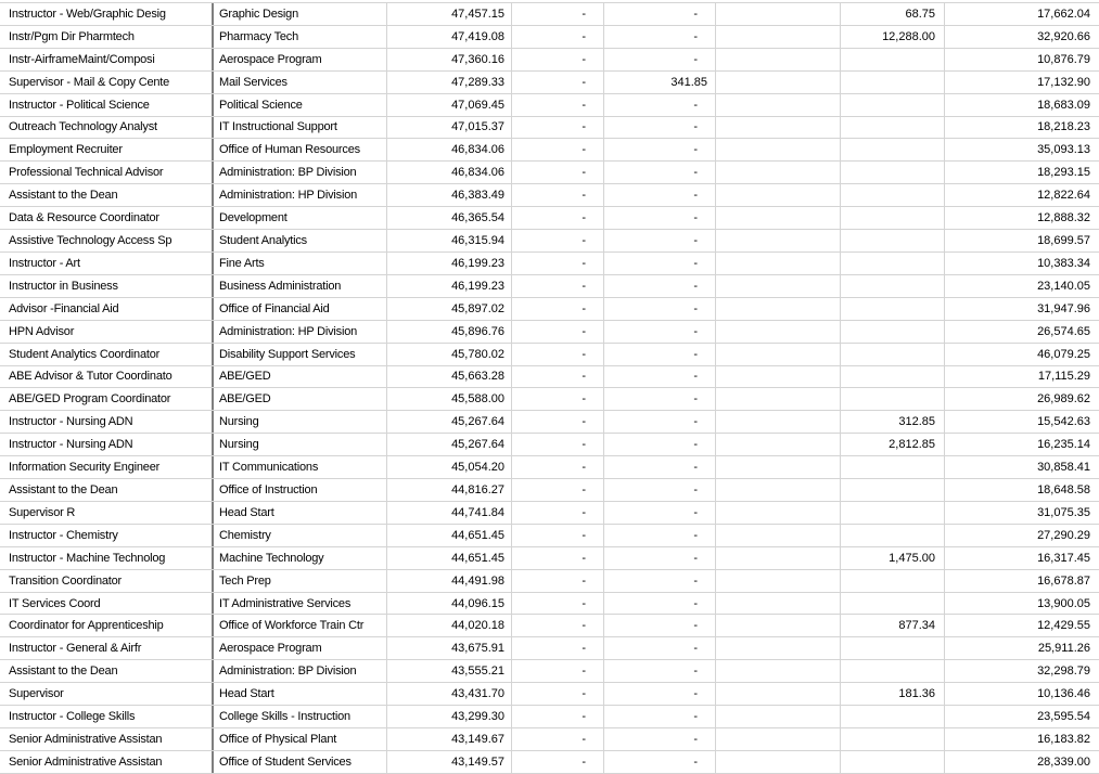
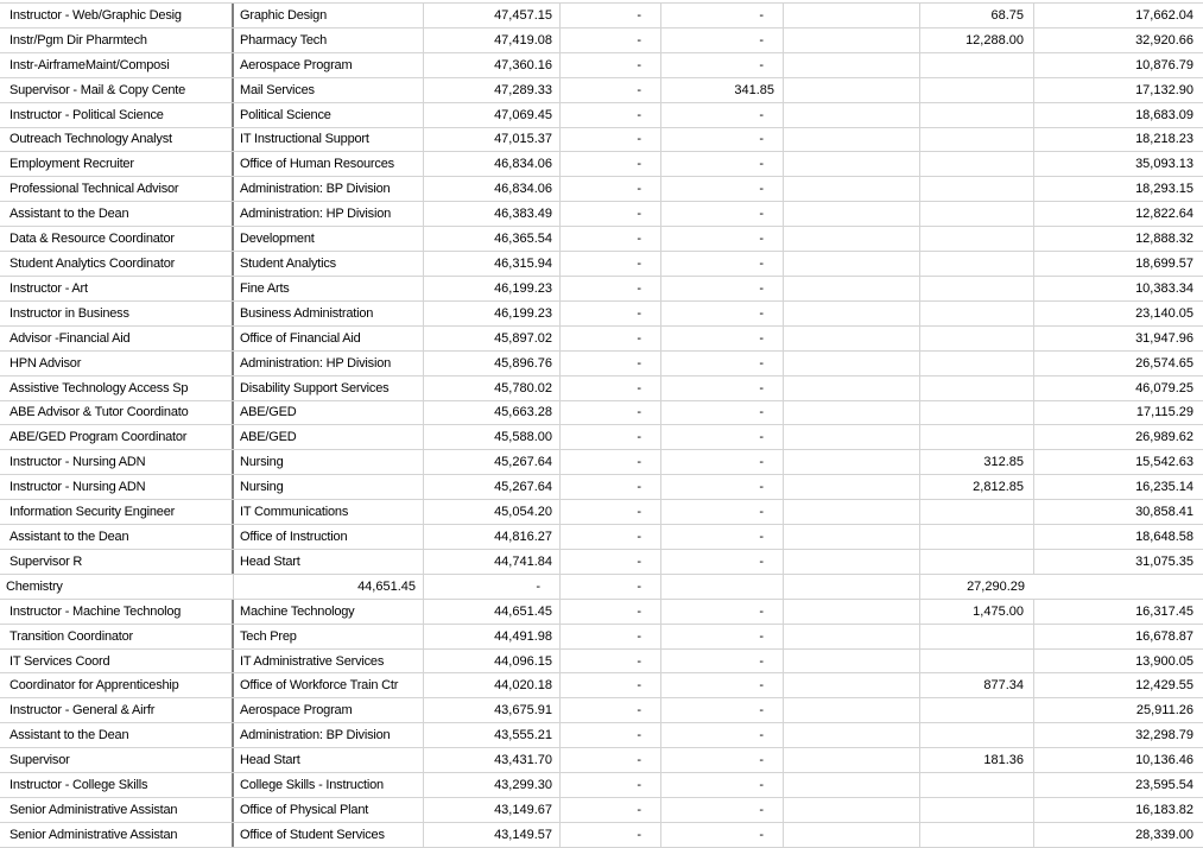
  Instructor - Web/Graphic Desig
  Graphic Design
  47,457.15
  -
  -
  68.75
  17,662.04
  Instr/Pgm Dir Pharmtech
  Pharmacy Tech
  47,419.08
  -
  -
  12,288.00
  32,920.66
  Instr-AirframeMaint/Composi
  Aerospace Program
  47,360.16
  -
  -
  10,876.79
  Supervisor - Mail & Copy Cente
  Mail Services
  47,289.33
  -
  341.85
  17,132.90
  Instructor - Political Science
  Political Science
  47,069.45
  -
  -
  18,683.09
  Outreach Technology Analyst
  IT Instructional Support
  47,015.37
  -
  -
  18,218.23
  Employment Recruiter
  Office of Human Resources
  46,834.06
  -
  -
  35,093.13
  Professional Technical Advisor
  Administration: BP Division
  46,834.06
  -
  -
  18,293.15
  Assistant to the Dean
  Administration: HP Division
  46,383.49
  -
  -
  12,822.64
  Data & Resource Coordinator
  Development
  46,365.54
  -
  -
  12,888.32
- Assistive Technology Access Sp
+ Student Analytics Coordinator
  Student Analytics
  46,315.94
  -
  -
  18,699.57
  Instructor - Art
  Fine Arts
  46,199.23
  -
  -
  10,383.34
  Instructor in Business
  Business Administration
  46,199.23
  -
  -
  23,140.05
  Advisor -Financial Aid
  Office of Financial Aid
  45,897.02
  -
  -
  31,947.96
  HPN Advisor
  Administration: HP Division
  45,896.76
  -
  -
  26,574.65
- Student Analytics Coordinator
+ Assistive Technology Access Sp
  Disability Support Services
  45,780.02
  -
  -
  46,079.25
  ABE Advisor & Tutor Coordinato
  ABE/GED
  45,663.28
  -
  -
  17,115.29
  ABE/GED Program Coordinator
  ABE/GED
  45,588.00
  -
  -
  26,989.62
  Instructor - Nursing ADN
  Nursing
  45,267.64
  -
  -
  312.85
  15,542.63
  Instructor - Nursing ADN
  Nursing
  45,267.64
  -
  -
  2,812.85
  16,235.14
  Information Security Engineer
  IT Communications
  45,054.20
  -
  -
  30,858.41
  Assistant to the Dean
  Office of Instruction
  44,816.27
  -
  -
  18,648.58
  Supervisor R
  Head Start
  44,741.84
  -
  -
  31,075.35
- Instructor - Chemistry
  Chemistry
  44,651.45
  -
  -
  27,290.29
  Instructor - Machine Technolog
  Machine Technology
  44,651.45
  -
  -
  1,475.00
  16,317.45
  Transition Coordinator
  Tech Prep
  44,491.98
  -
  -
  16,678.87
  IT Services Coord
  IT Administrative Services
  44,096.15
  -
  -
  13,900.05
  Coordinator for Apprenticeship
  Office of Workforce Train Ctr
  44,020.18
  -
  -
  877.34
  12,429.55
  Instructor - General & Airfr
  Aerospace Program
  43,675.91
  -
  -
  25,911.26
  Assistant to the Dean
  Administration: BP Division
  43,555.21
  -
  -
  32,298.79
  Supervisor
  Head Start
  43,431.70
  -
  -
  181.36
  10,136.46
  Instructor - College Skills
  College Skills - Instruction
  43,299.30
  -
  -
  23,595.54
  Senior Administrative Assistan
  Office of Physical Plant
  43,149.67
  -
  -
  16,183.82
  Senior Administrative Assistan
  Office of Student Services
  43,149.57
  -
  -
  28,339.00
